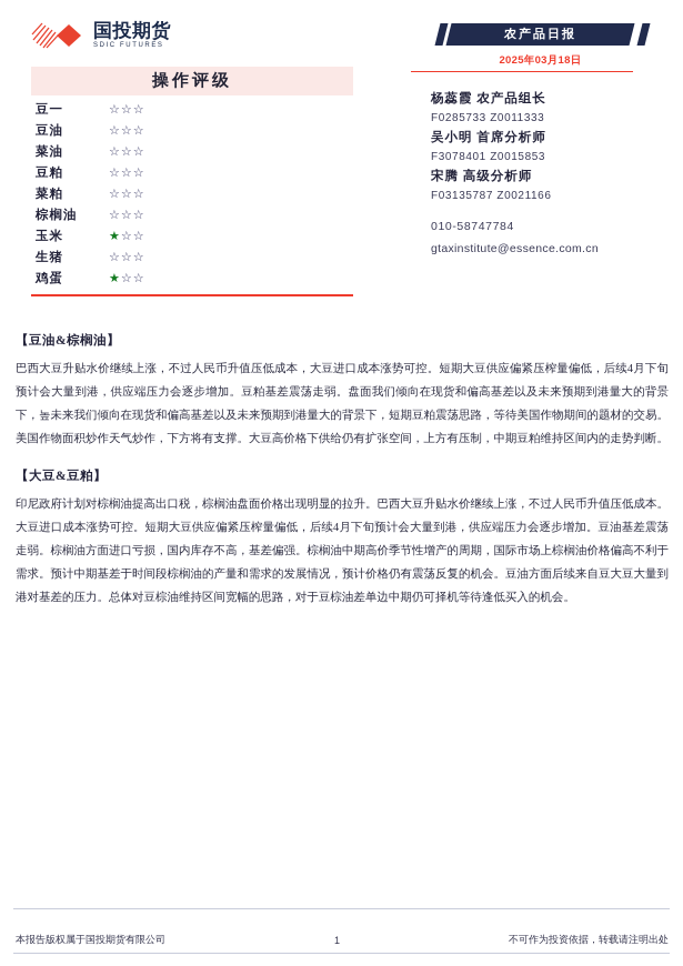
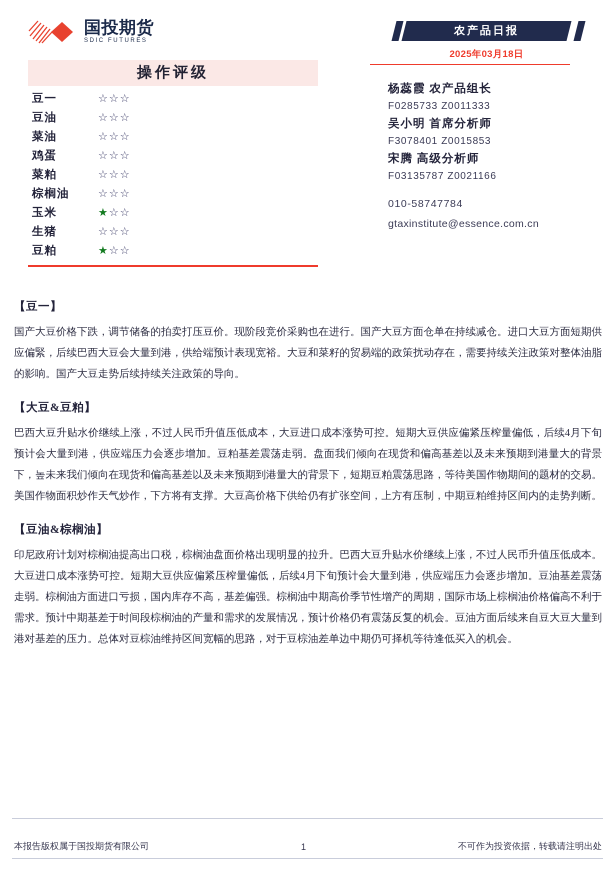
  国投期货
  农产品日报
  2025年03月18日
  杨蕊霞 农产品组长
  F0285733 Z0011333
  吴小明 首席分析师
  F3078401 Z0015853
  宋腾 高级分析师
  F03135787 Z0021166
  010-58747784
  gtaxinstitute@essence.com.cn
  操作评级
  豆一
  ☆☆☆
  豆油
  ☆☆☆
  菜油
  ☆☆☆
- 豆粕
+ 鸡蛋
  ☆☆☆
  菜粕
  ☆☆☆
  棕榈油
  ☆☆☆
  玉米
  ★☆☆
  生猪
  ☆☆☆
- 鸡蛋
+ 豆粕
  ★☆☆
+ 【豆一】
+ 国产大豆价格下跌，调节储备的拍卖打压豆价。现阶段竞价采购也在进行。国产大豆方面仓单在持续减仓。进口大豆方面短期供应偏緊，后续巴西大豆会大量到港，供给端预计表现宽裕。大豆和菜籽的贸易端的政策扰动存在，需要持续关注政策对整体油脂的影响。国产大豆走势后续持续关注政策的导向。
- 【豆油&棕榈油】
+ 【大豆&豆粕】
  巴西大豆升贴水价继续上涨，不过人民币升值压低成本，大豆进口成本涨势可控。短期大豆供应偏紧压榨量偏低，后续4月下旬预计会大量到港，供应端压力会逐步增加。豆粕基差震荡走弱。盘面我们倾向在现货和偏高基差以及未来预期到港量大的背景下，높未来我们倾向在现货和偏高基差以及未来预期到港量大的背景下，短期豆粕震荡思路，等待美国作物期间的题材的交易。美国作物面积炒作天气炒作，下方将有支撑。大豆高价格下供给仍有扩张空间，上方有压制，中期豆粕维持区间内的走势判断。
- 【大豆&豆粕】
+ 【豆油&棕榈油】
  印尼政府计划对棕榈油提高出口税，棕榈油盘面价格出现明显的拉升。巴西大豆升贴水价继续上涨，不过人民币升值压低成本。大豆进口成本涨势可控。短期大豆供应偏紧压榨量偏低，后续4月下旬预计会大量到港，供应端压力会逐步增加。豆油基差震荡走弱。棕榈油方面进口亏损，国内库存不高，基差偏强。棕榈油中期高价季节性增产的周期，国际市场上棕榈油价格偏高不利于需求。预计中期基差于时间段棕榈油的产量和需求的发展情况，预计价格仍有震荡反复的机会。豆油方面后续来自豆大豆大量到港对基差的压力。总体对豆棕油维持区间宽幅的思路，对于豆棕油差单边中期仍可择机等待逢低买入的机会。
  本报告版权属于国投期货有限公司
  1
  不可作为投资依据，转载请注明出处
